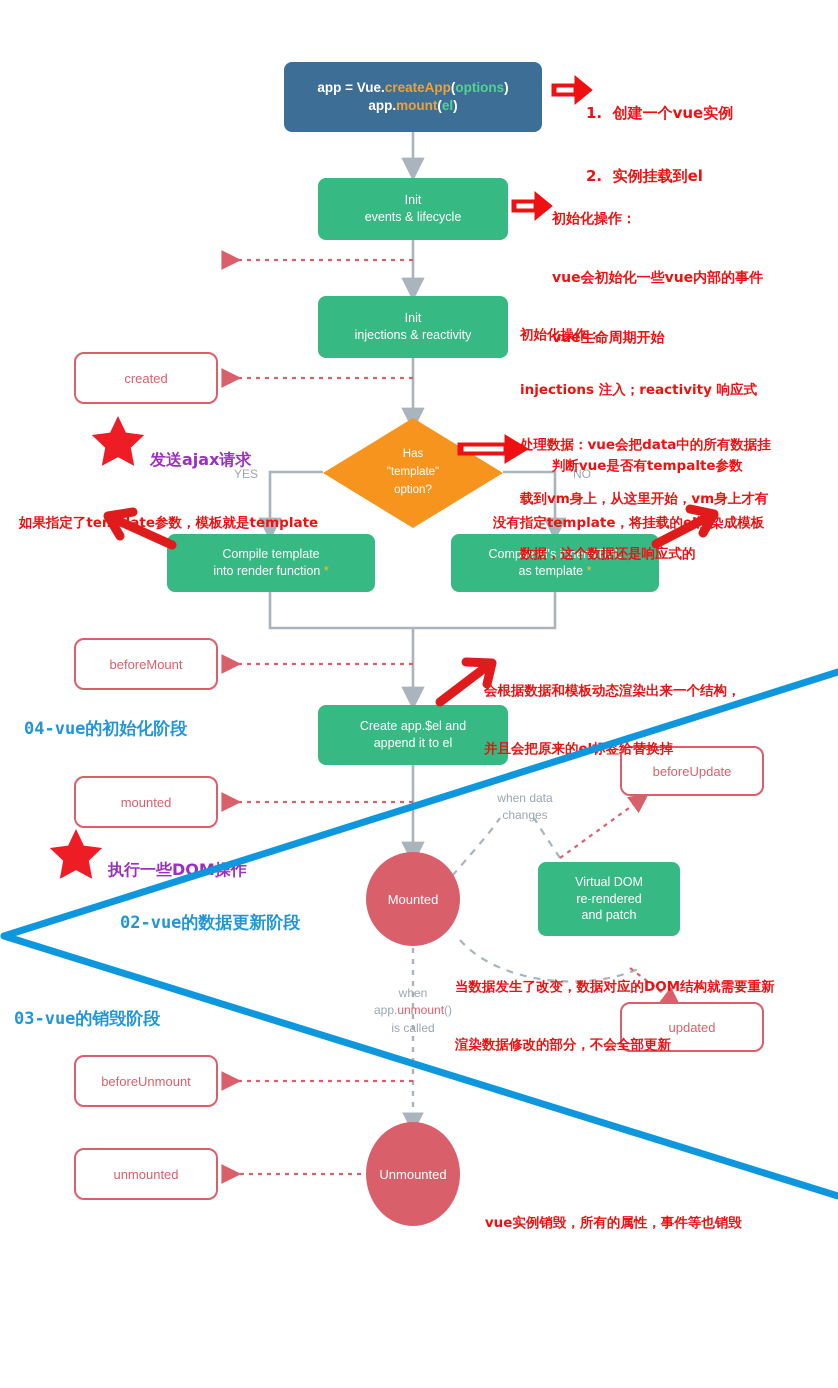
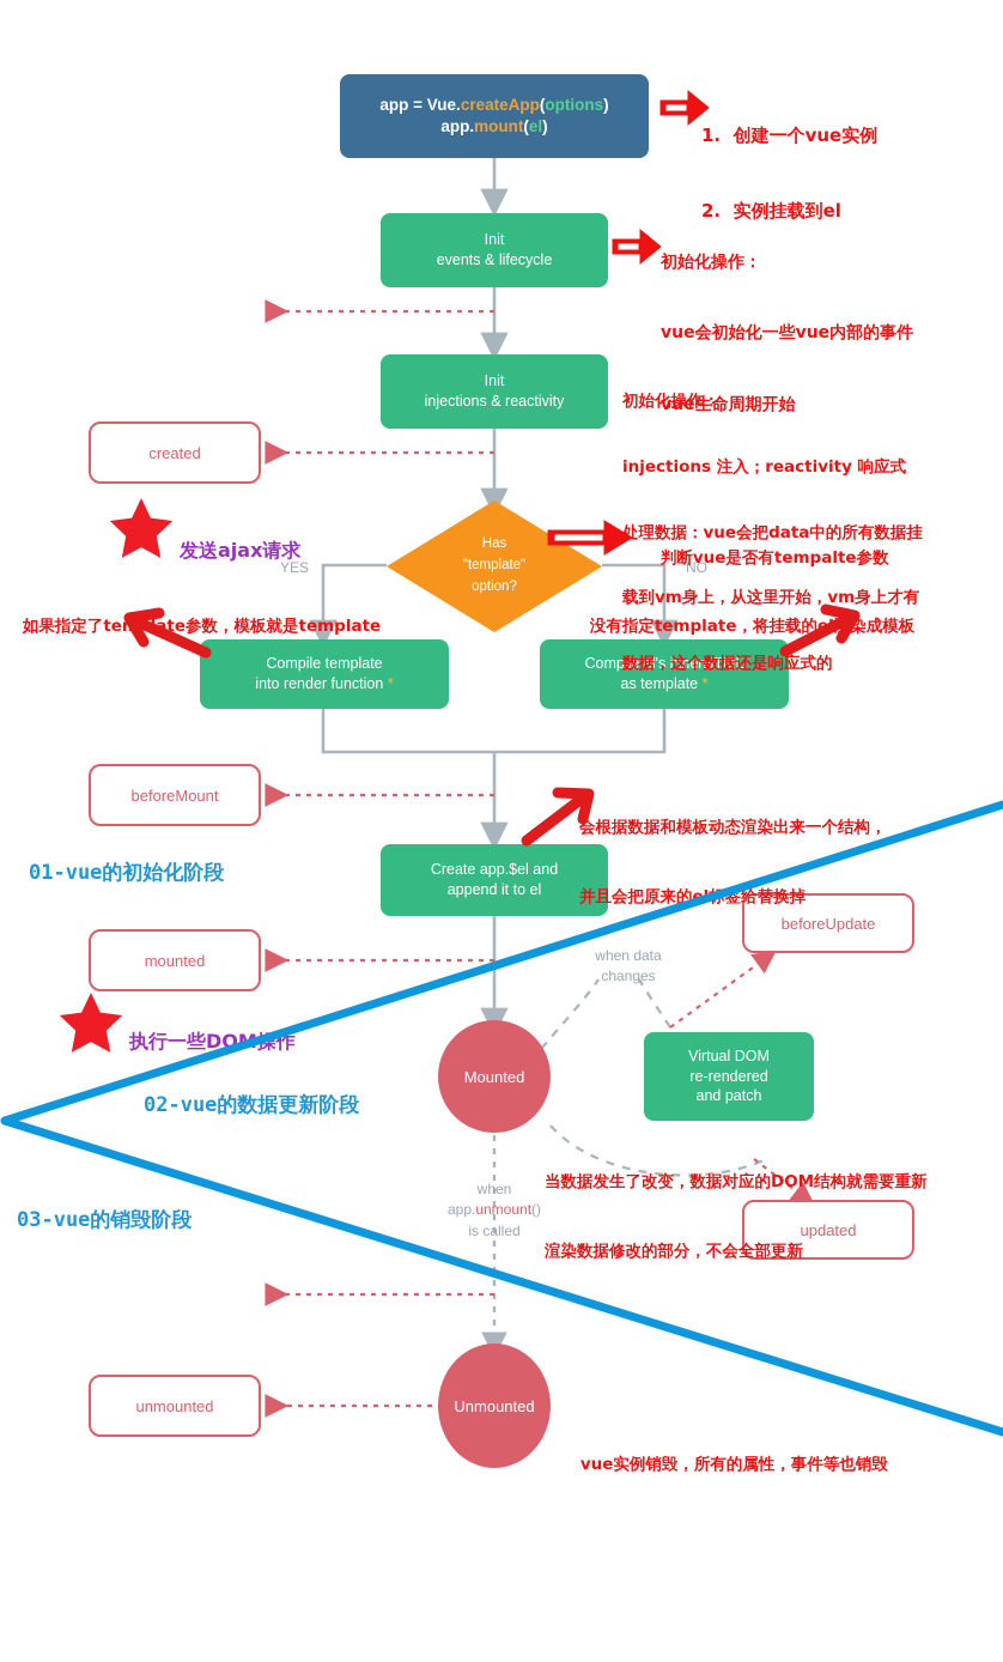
  app = Vue.createApp(options)
  app.mount(el)
  Init
  events & lifecycle
  Init
  injections & reactivity
  Has
  "template"
  option?
  Compile template
  into render function *
  Compile el's innerHTML
  as template *
  Create app.$el and
  append it to el
  Virtual DOM
  re-rendered
  and patch
  Mounted
  Unmounted
  created
  beforeMount
  mounted
  beforeUpdate
  updated
- beforeUnmount
  unmounted
  YES
  NO
  when data
  changes
  when
  app.unmount()
  is called
  1. 创建一个vue实例
  2. 实例挂载到el
  初始化操作：
  vue会初始化一些vue内部的事件
  vue生命周期开始
  初始化操作：
  injections 注入；reactivity 响应式
  处理数据：vue会把data中的所有数据挂
  载到vm身上，从这里开始，vm身上才有
  数据，这个数据还是响应式的
  判断vue是否有tempalte参数
  如果指定了teate参数，模板就是template
  没有指定template，将挂载的染成模板
  会根据数据和模板动态渲染出来一个结构，
  并且会把原来的e签给替换掉
  当数据发生了改变，数据对应的DOM结构就需要重新
  渲染数据修改的部分，不会全部更新
  vue实例销毁，所有的属性，事件等也销毁
- 04-vue的初始化阶段
+ 01-vue的初始化阶段
  02-vue的数据更新阶段
  03-vue的销毁阶段
  发送ajax请求
  执行一些DO作
